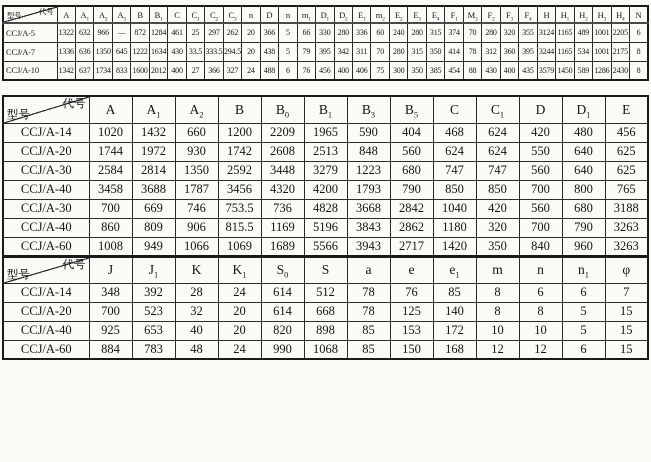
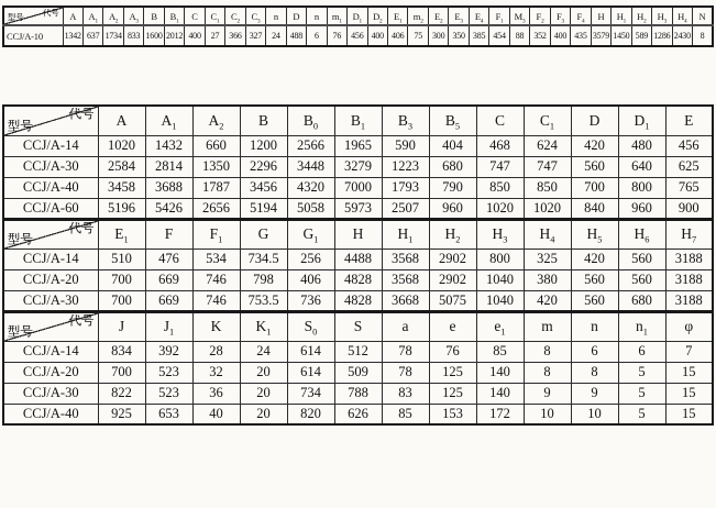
- CCJ/A-5	1322	632	966	—	872	1284	461	25	297	262	20	366	5	66	330	280	336	60	240	280	315	374	70	280	320	355	3124	1165	489	1001	2205	6
- CCJ/A-7	1336	636	1350	645	1222	1634	430	33.5	333.5	294.5	20	438	5	79	395	342	311	70	280	315	350	414	78	312	360	395	3244	1165	534	1001	2175	8
- CCJ/A-10	1342	637	1734	833	1600	2012	400	27	366	327	24	488	6	76	456	400	406	75	300	350	385	454	88	430	400	435	3579	1450	589	1286	2430	8
+ CCJ/A-10	1342	637	1734	833	1600	2012	400	27	366	327	24	488	6	76	456	400	406	75	300	350	385	454	88	352	400	435	3579	1450	589	1286	2430	8
  代号型号	A	A1	A2	B	B0	B1	B3	B5	C	C1	D	D1	E
- CCJ/A-14	1020	1432	660	1200	2209	1965	590	404	468	624	420	480	456
+ CCJ/A-14	1020	1432	660	1200	2566	1965	590	404	468	624	420	480	456
- CCJ/A-20	1744	1972	930	1742	2608	2513	848	560	624	624	550	640	625
- CCJ/A-30	2584	2814	1350	2592	3448	3279	1223	680	747	747	560	640	625
+ CCJ/A-30	2584	2814	1350	2296	3448	3279	1223	680	747	747	560	640	625
- CCJ/A-40	3458	3688	1787	3456	4320	4200	1793	790	850	850	700	800	765
+ CCJ/A-40	3458	3688	1787	3456	4320	7000	1793	790	850	850	700	800	765
+ CCJ/A-60	5196	5426	2656	5194	5058	5973	2507	960	1020	1020	840	960	900
+ 代号型号	E1	F	F1	G	G1	H	H1	H2	H3	H4	H5	H6	H7
+ CCJ/A-14	510	476	534	734.5	256	4488	3568	2902	800	325	420	560	3188
+ CCJ/A-20	700	669	746	798	406	4828	3568	2902	1040	380	560	560	3188
- CCJ/A-30	700	669	746	753.5	736	4828	3668	2842	1040	420	560	680	3188
+ CCJ/A-30	700	669	746	753.5	736	4828	3668	5075	1040	420	560	680	3188
- CCJ/A-40	860	809	906	815.5	1169	5196	3843	2862	1180	320	700	790	3263
- CCJ/A-60	1008	949	1066	1069	1689	5566	3943	2717	1420	350	840	960	3263
  代号型号	J	J1	K	K1	S0	S	a	e	e1	m	n	n1	φ
- CCJ/A-14	348	392	28	24	614	512	78	76	85	8	6	6	7
+ CCJ/A-14	834	392	28	24	614	512	78	76	85	8	6	6	7
- CCJ/A-20	700	523	32	20	614	668	78	125	140	8	8	5	15
+ CCJ/A-20	700	523	32	20	614	509	78	125	140	8	8	5	15
+ CCJ/A-30	822	523	36	20	734	788	83	125	140	9	9	5	15
- CCJ/A-40	925	653	40	20	820	898	85	153	172	10	10	5	15
+ CCJ/A-40	925	653	40	20	820	626	85	153	172	10	10	5	15
- CCJ/A-60	884	783	48	24	990	1068	85	150	168	12	12	6	15
